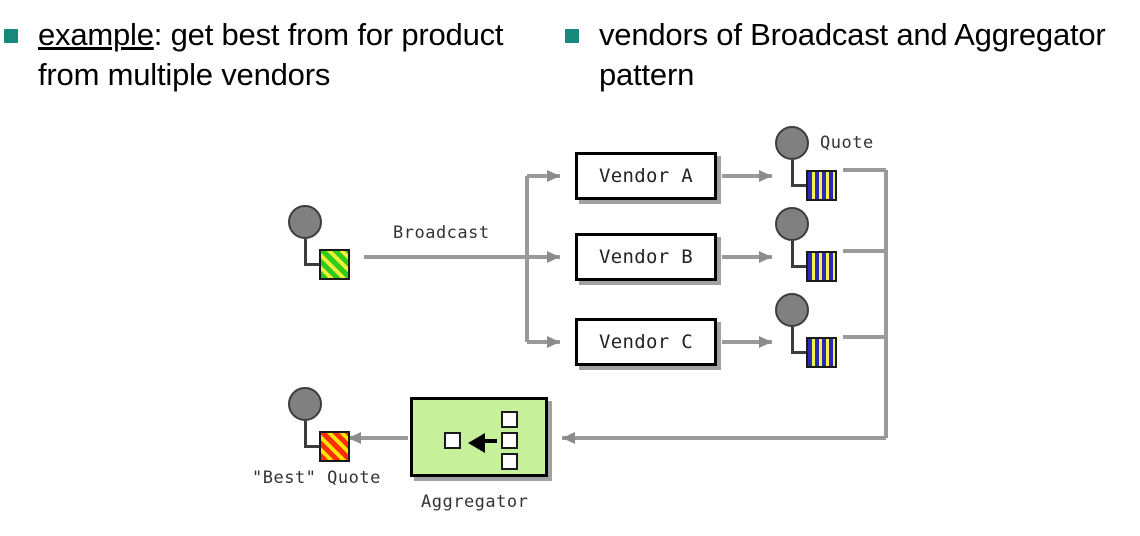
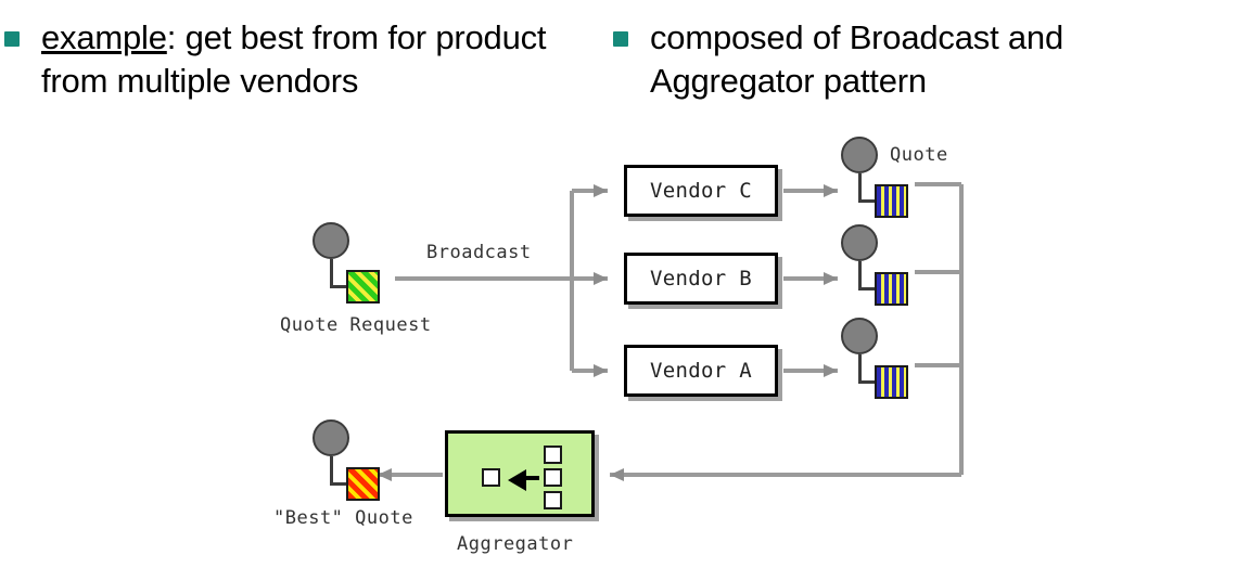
  example: get best from for product from multiple vendors
- vendors of Broadcast and Aggregator pattern
+ composed of Broadcast and Aggregator pattern
+ Quote Request
  Broadcast
- Vendor A
+ Vendor C
  Vendor B
- Vendor C
+ Vendor A
  Quote
  Aggregator
  "Best" Quote
